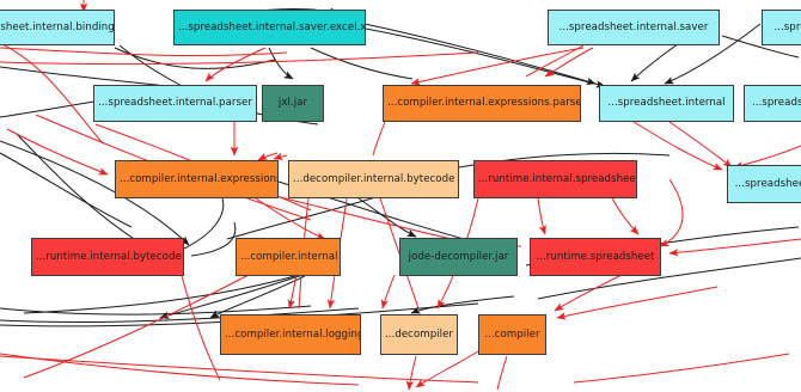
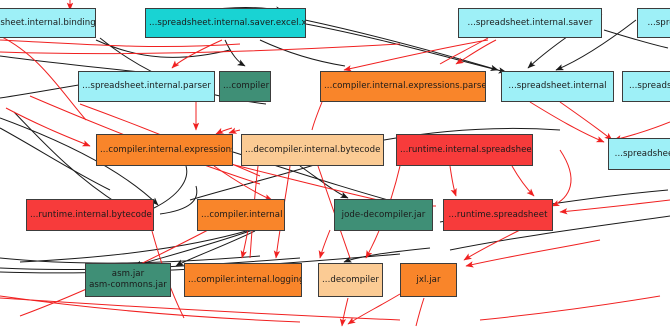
  sheet.internal.binding
  ...spreadsheet.internal.saver.excel.x
  ...spreadsheet.internal.saver
  ...spr
  ...spreadsheet.internal.parser
- jxl.jar
+ ...compiler
  ...compiler.internal.expressions.parse
  ...spreadsheet.internal
  ...spreads
  ...compiler.internal.expression
  ...decompiler.internal.bytecode
  ...runtime.internal.spreadshee
  ...spreadshe
  ...runtime.internal.bytecode
  ...compiler.internal
  jode-decompiler.jar
  ...runtime.spreadsheet
+ asm.jar
+ asm-commons.jar
  ...compiler.internal.loggin
  ...decompiler
- ...compiler
+ jxl.jar
